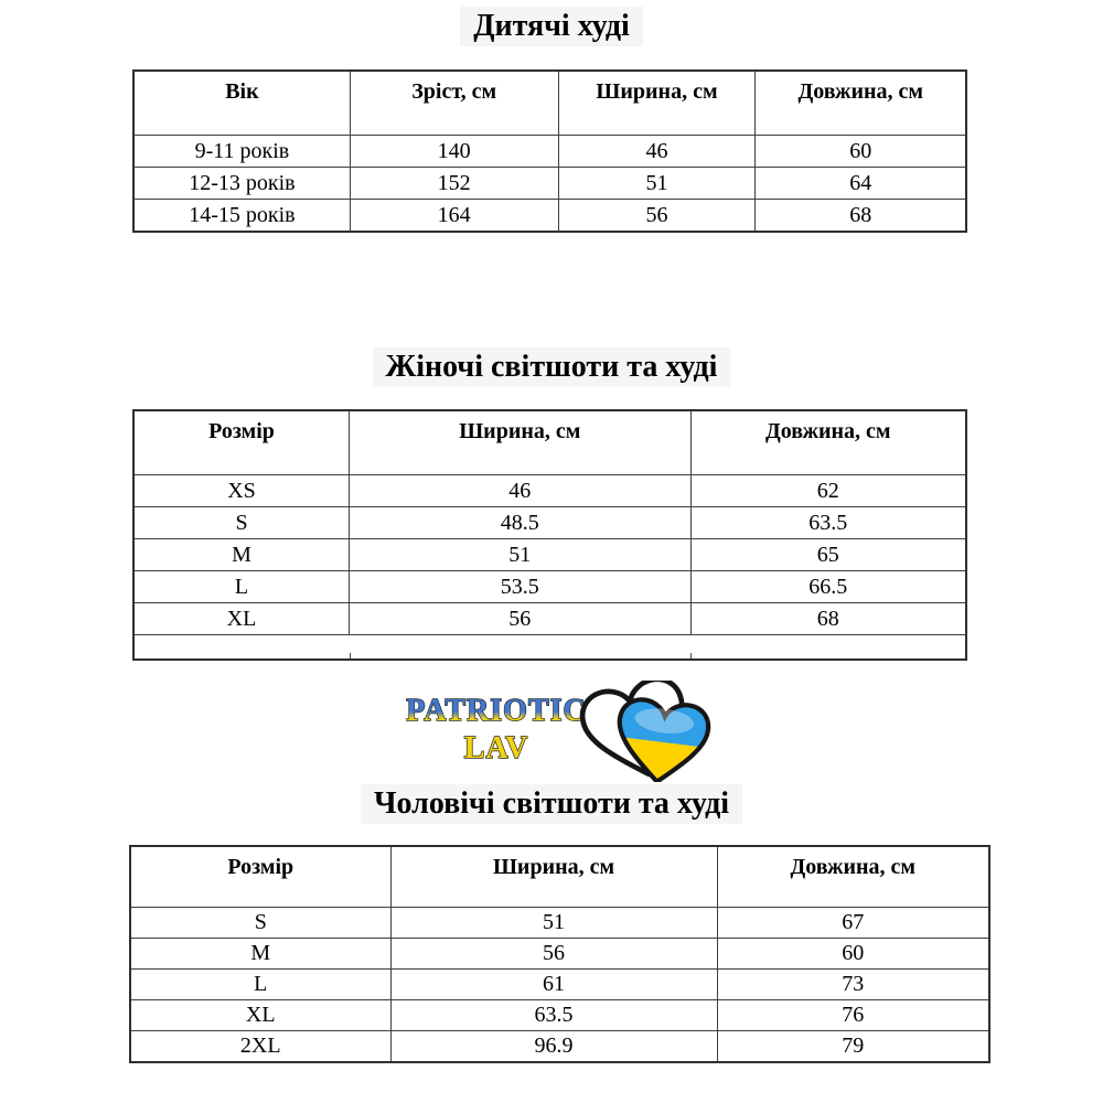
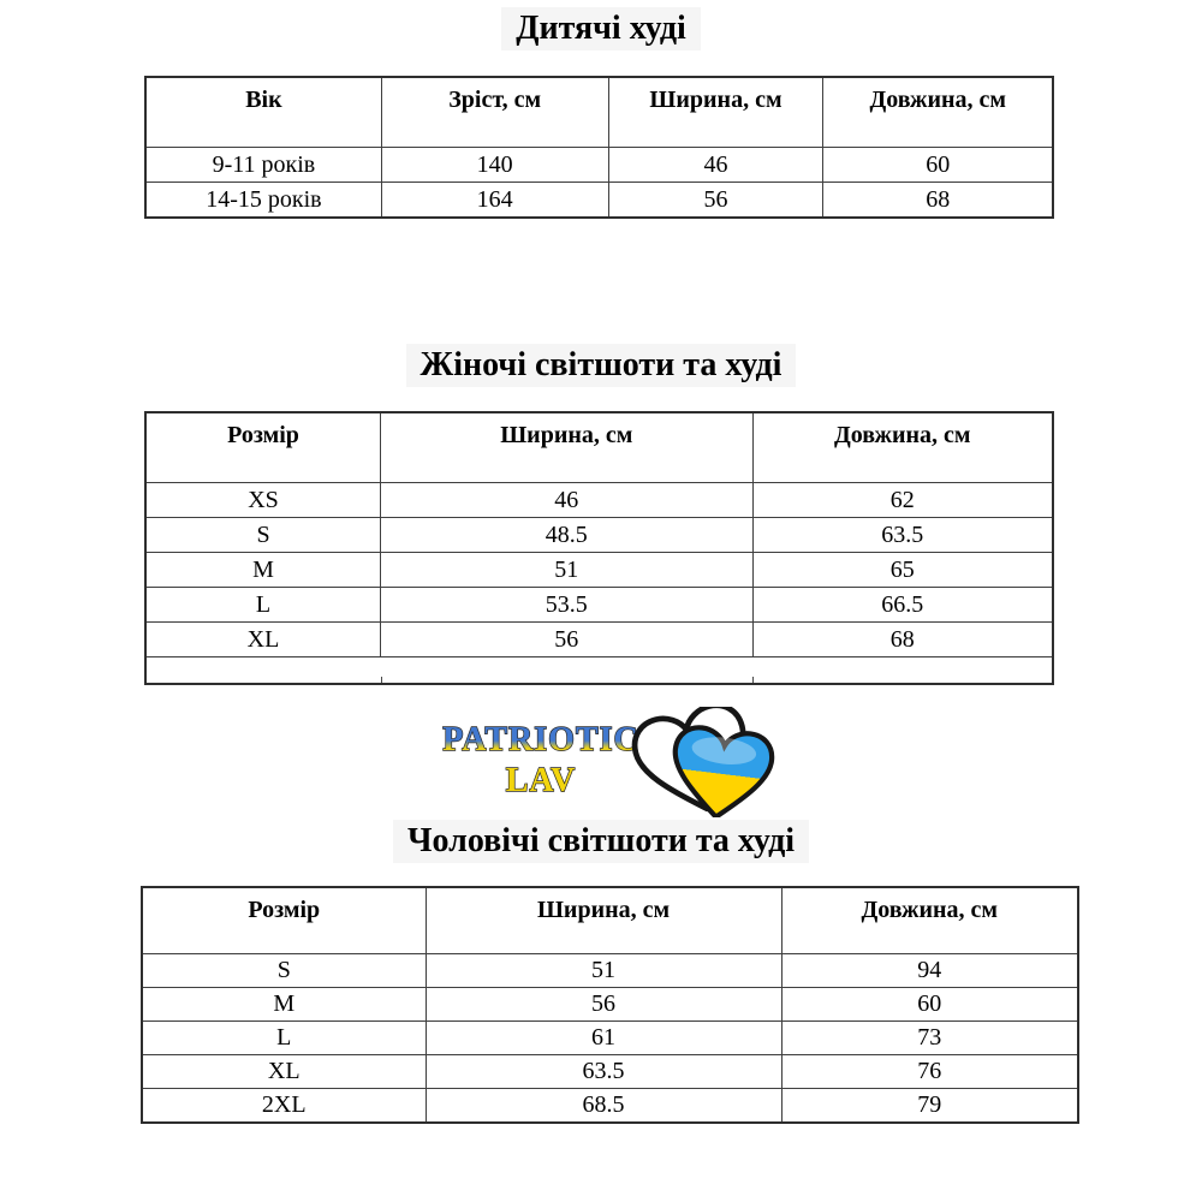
  Дитячі худі
  Вік	Зріст, см	Ширина, см	Довжина, см
  9-11 років	140	46	60
- 12-13 років	152	51	64
  14-15 років	164	56	68
  Жіночі світшоти та худі
  Розмір	Ширина, см	Довжина, см
  XS	46	62
  S	48.5	63.5
  M	51	65
  L	53.5	66.5
  XL	56	68
  PATRIOTIC
  LAV
  Чоловічі світшоти та худі
  Розмір	Ширина, см	Довжина, см
- S	51	67
+ S	51	94
  M	56	60
  L	61	73
  XL	63.5	76
- 2XL	96.9	79
+ 2XL	68.5	79
